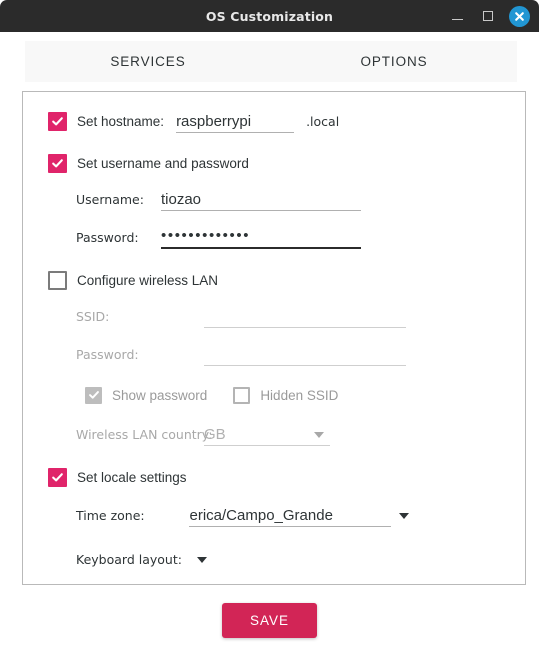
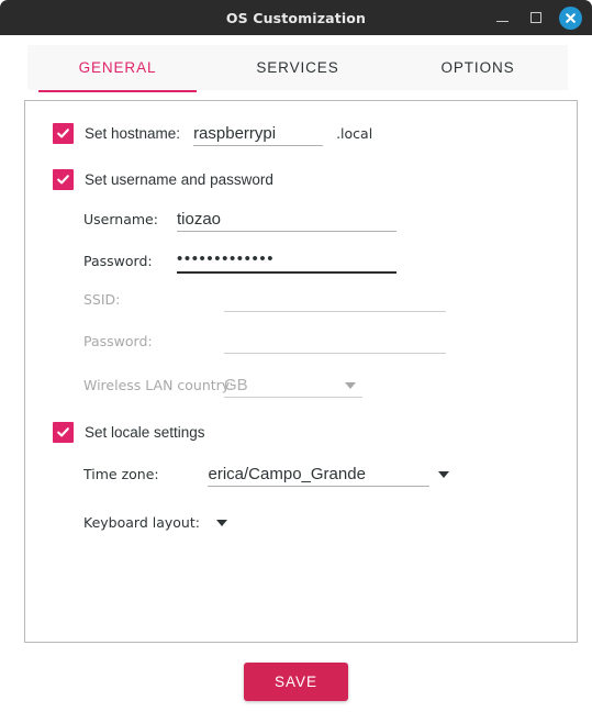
  OS Customization
+ GENERAL
  SERVICES
  OPTIONS
  Set hostname:
  raspberrypi
  .local
  Set username and password
  Username:
  tiozao
  Password:
  •••••••••••••
- Configure wireless LAN
  SSID:
  Password:
- Show password
- Hidden SSID
  Wireless LAN countr
  GB
  Set locale settings
  Time zone:
  erica/Campo_Grande
  Keyboard layout:
  SAVE
